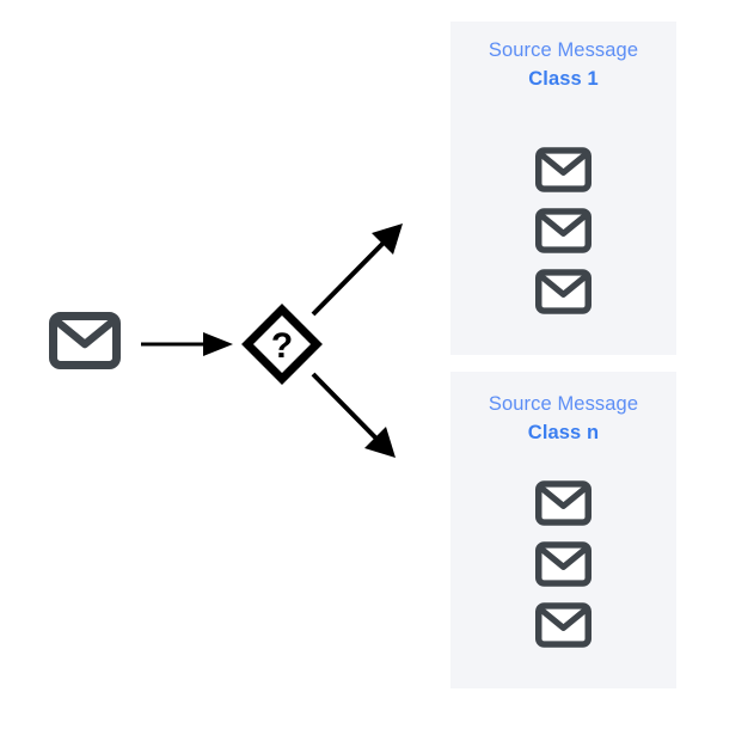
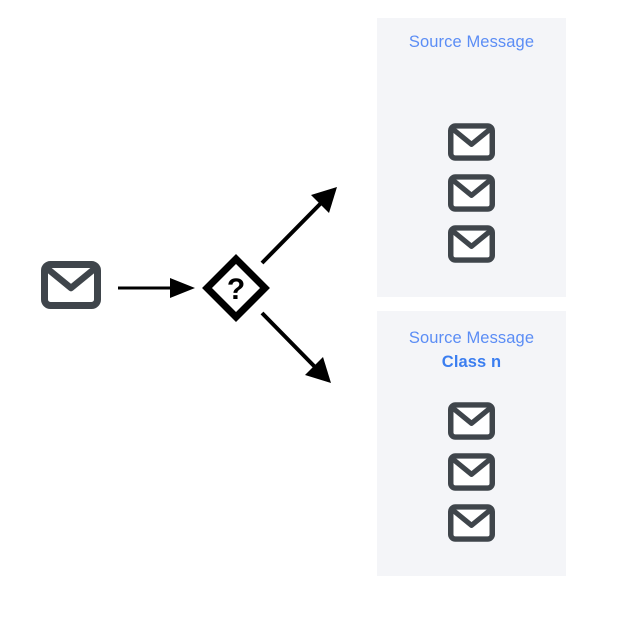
  ?
  Source Message
- Class 1
  Source Message
  Class n
